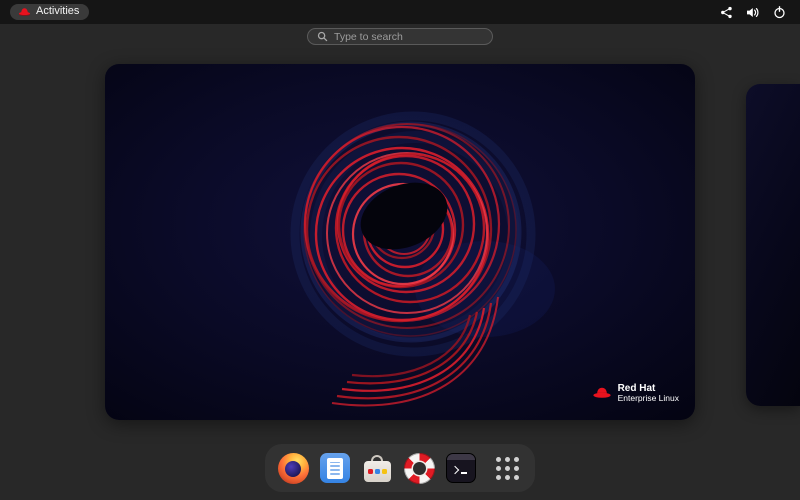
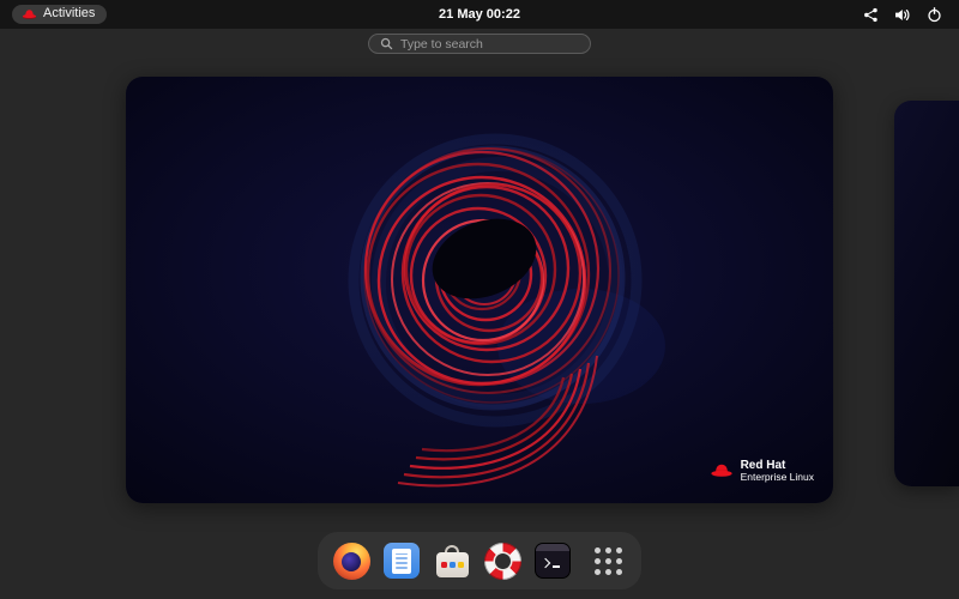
  Activities
+ 21 May 00:22
  Type to search
  Red Hat
  Enterprise Linux
